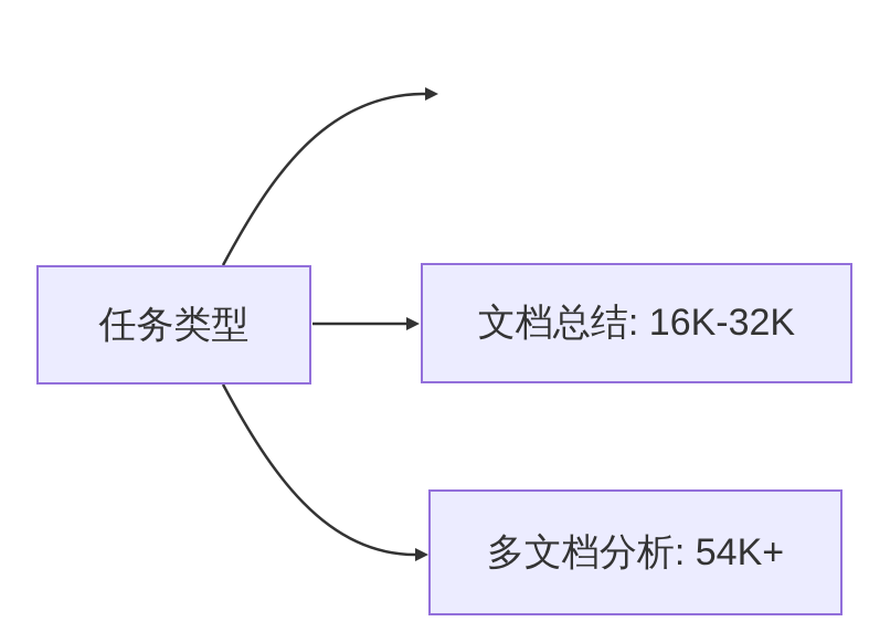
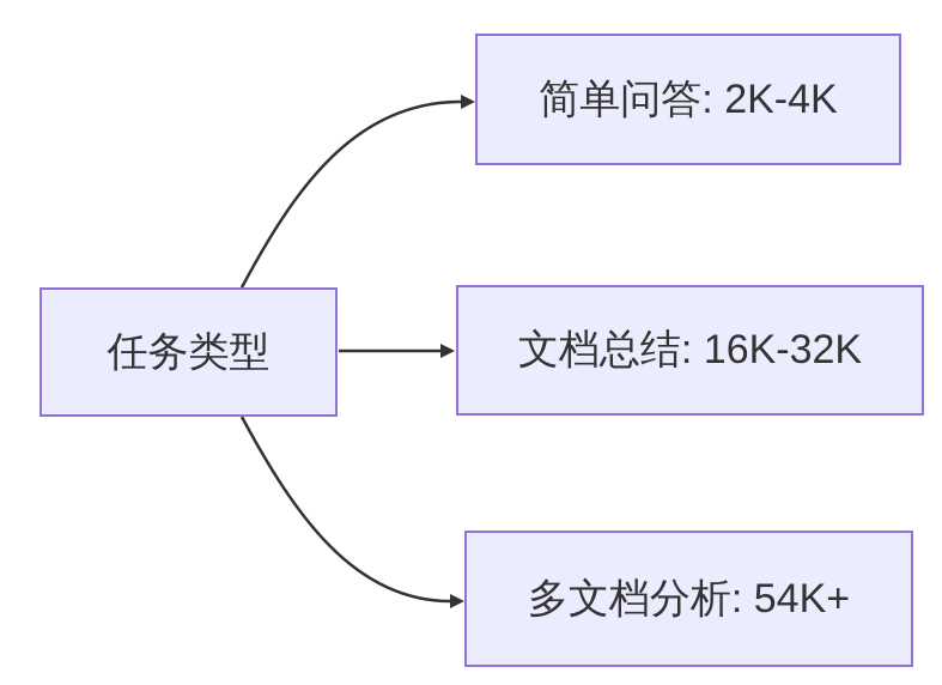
  任务类型
+ 简单问答: 2K-4K
  文档总结: 16K-32K
  多文档分析: 54K+
